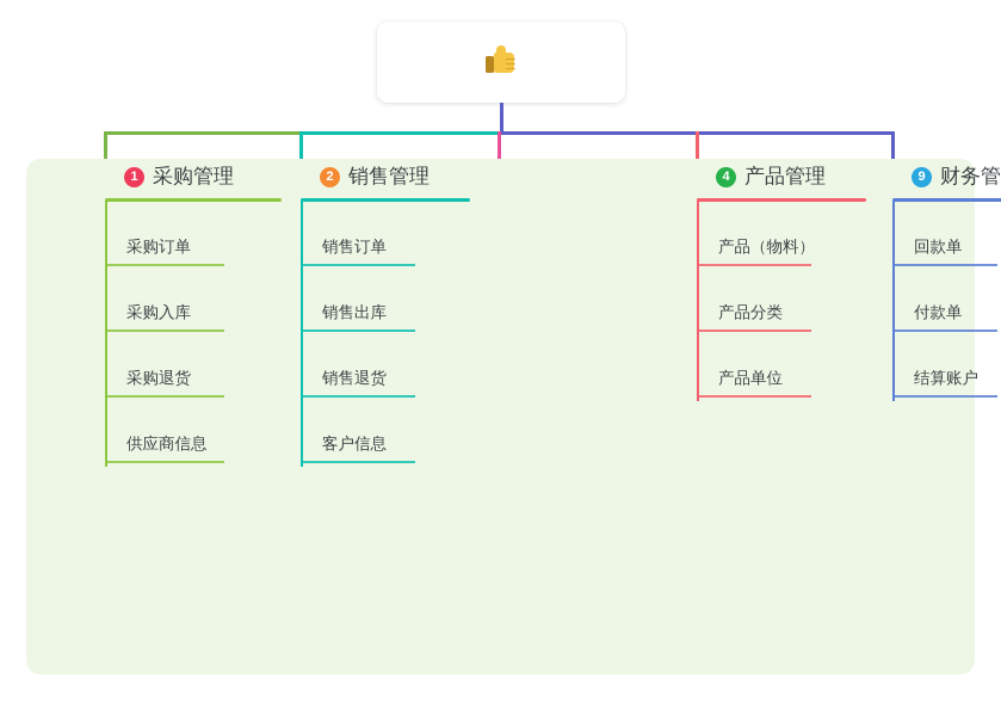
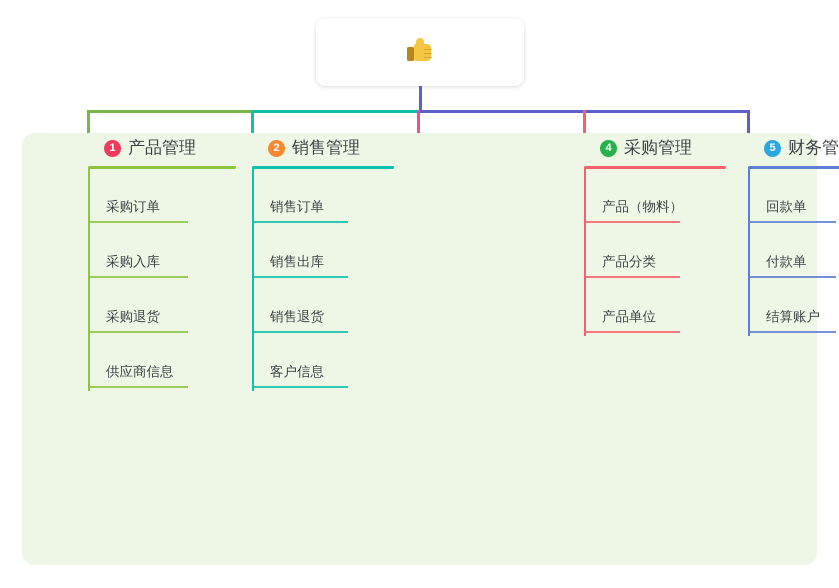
  1
- 采购管理
+ 产品管理
  采购订单
  采购入库
  采购退货
  供应商信息
  2
  销售管理
  销售订单
  销售出库
  销售退货
  客户信息
  4
- 产品管理
+ 采购管理
  产品（物料）
  产品分类
  产品单位
- 9
+ 5
  财务管
  回款单
  付款单
  结算账户
